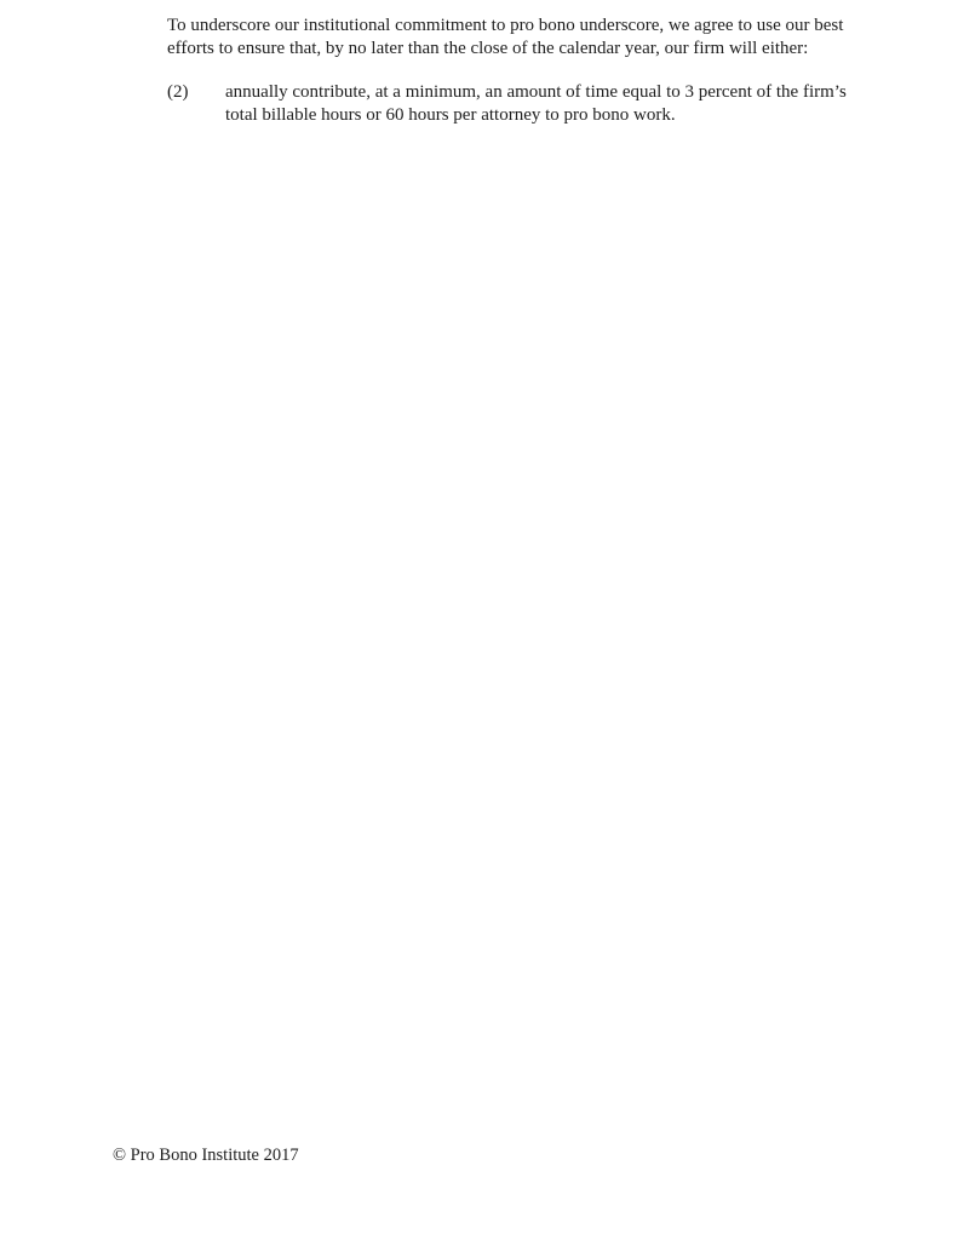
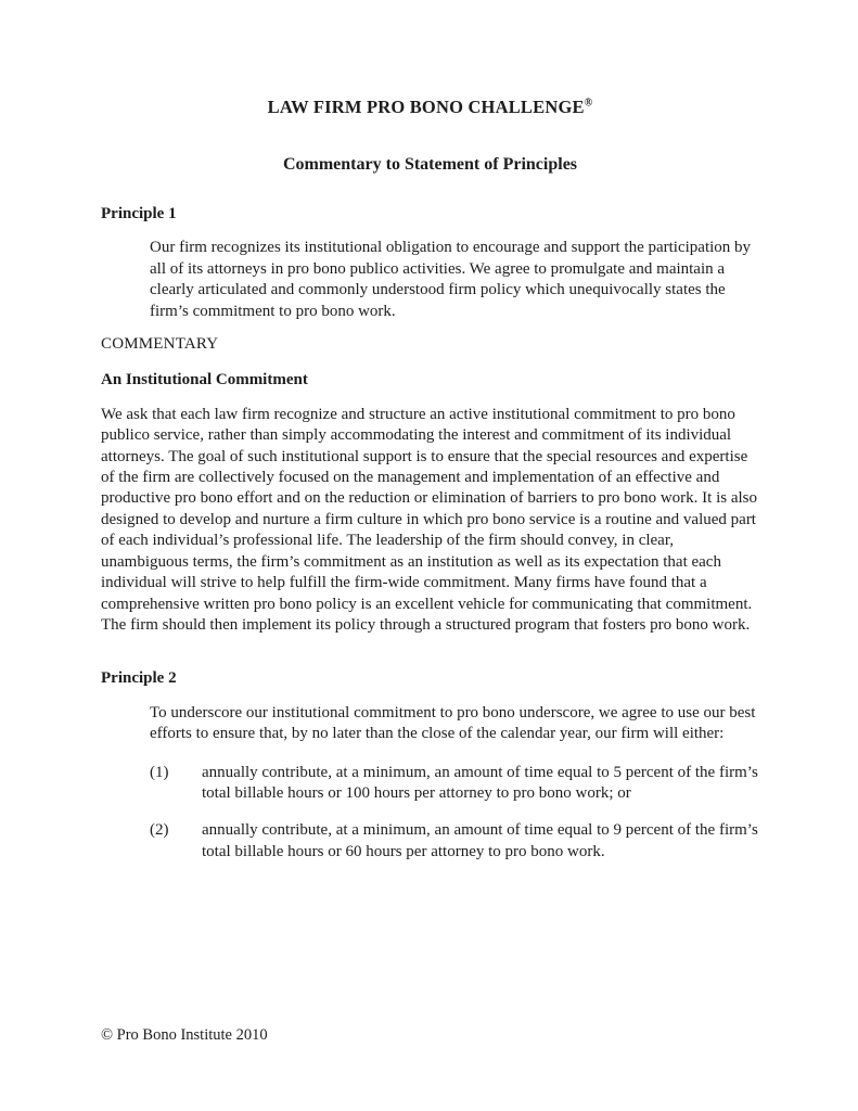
+ LAW FIRM PRO BONO CHALLENGE®
+ Commentary to Statement of Principles
+ Principle 1
+ Our firm recognizes its institutional obligation to encourage and support the participation by all of its attorneys in pro bono publico activities. We agree to promulgate and maintain a clearly articulated and commonly understood firm policy which unequivocally states the firm’s commitment to pro bono work.
+ COMMENTARY
+ An Institutional Commitment
+ We ask that each law firm recognize and structure an active institutional commitment to pro bono publico service, rather than simply accommodating the interest and commitment of its individual attorneys. The goal of such institutional support is to ensure that the special resources and expertise of the firm are collectively focused on the management and implementation of an effective and productive pro bono effort and on the reduction or elimination of barriers to pro bono work. It is also designed to develop and nurture a firm culture in which pro bono service is a routine and valued part of each individual’s professional life. The leadership of the firm should convey, in clear, unambiguous terms, the firm’s commitment as an institution as well as its expectation that each individual will strive to help fulfill the firm-wide commitment. Many firms have found that a comprehensive written pro bono policy is an excellent vehicle for communicating that commitment. The firm should then implement its policy through a structured program that fosters pro bono work.
+ Principle 2
  To underscore our institutional commitment to pro bono underscore, we agree to use our best efforts to ensure that, by no later than the close of the calendar year, our firm will either:
+ (1)
+ annually contribute, at a minimum, an amount of time equal to 5 percent of the firm’s total billable hours or 100 hours per attorney to pro bono work; or
  (2)
- annually contribute, at a minimum, an amount of time equal to 3 percent of the firm’s total billable hours or 60 hours per attorney to pro bono work.
+ annually contribute, at a minimum, an amount of time equal to 9 percent of the firm’s total billable hours or 60 hours per attorney to pro bono work.
- © Pro Bono Institute 2017
+ © Pro Bono Institute 2010
